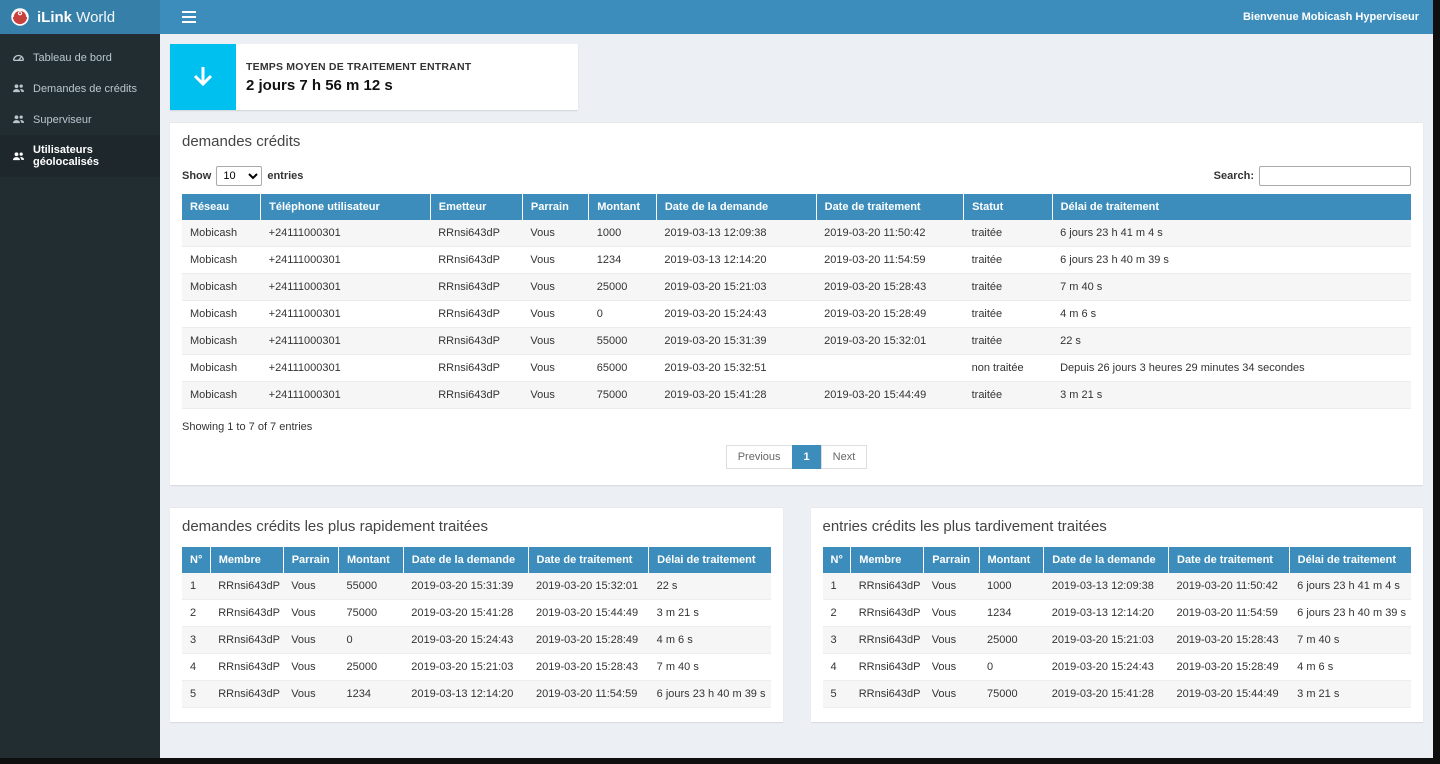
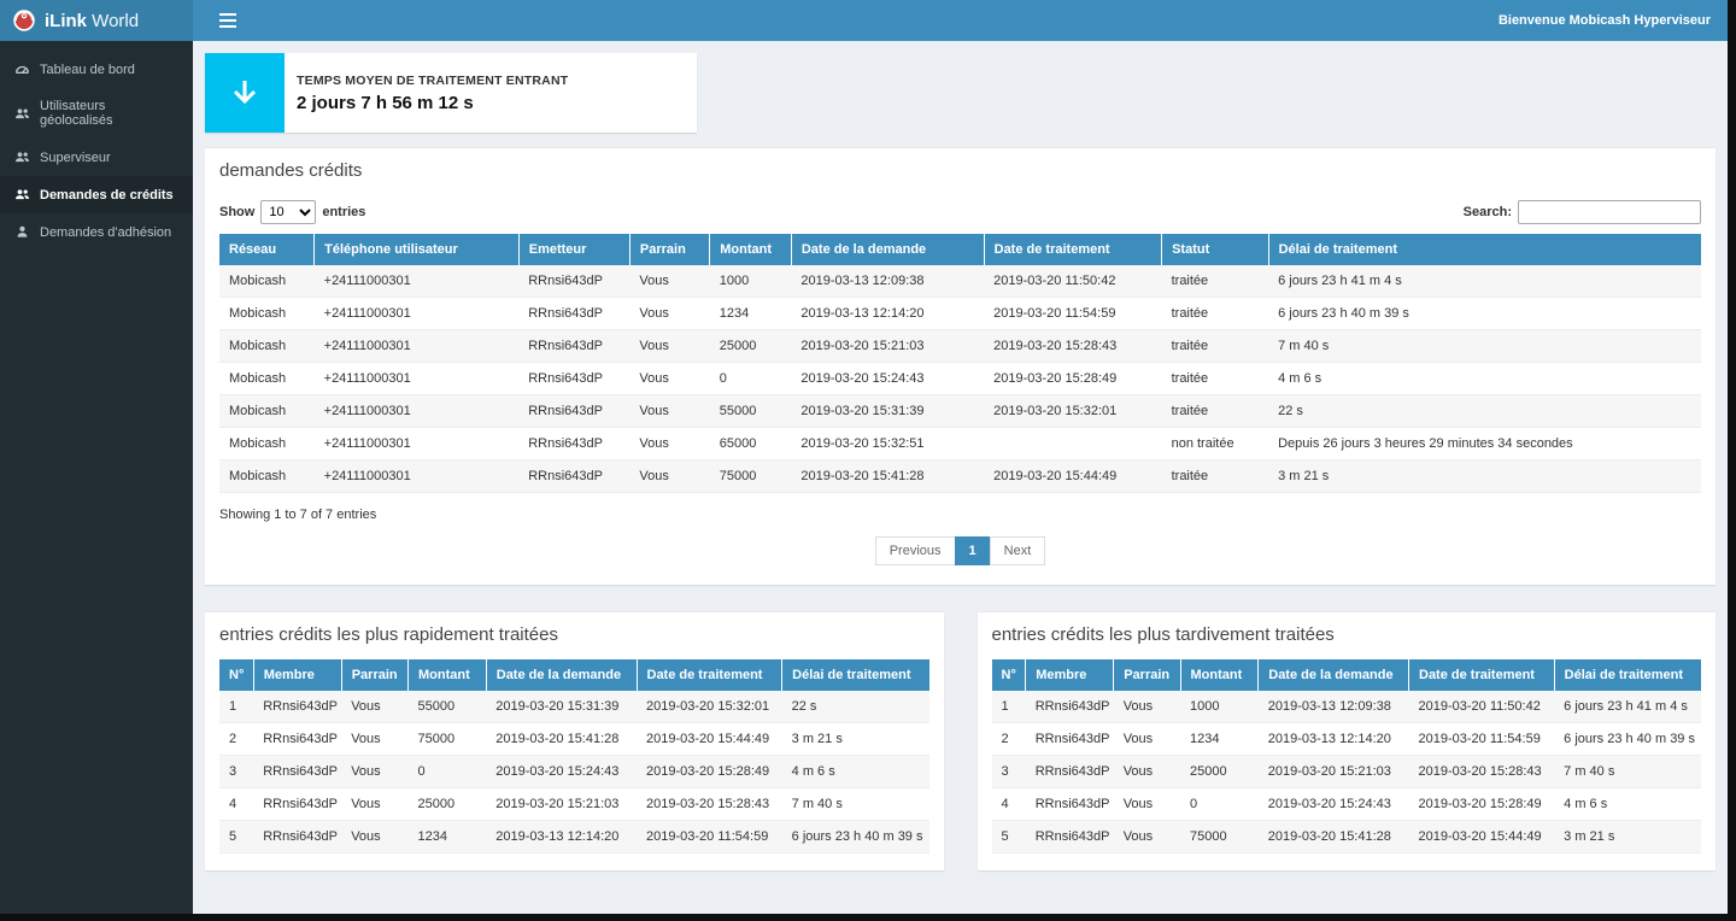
  iLink World
  Bienvenue Mobicash Hyperviseur
  Tableau de bord
- Demandes de crédits
+ Utilisateurs géolocalisés
  Superviseur
- Utilisateurs géolocalisés
+ Demandes de crédits
+ Demandes d'adhésion
  TEMPS MOYEN DE TRAITEMENT ENTRANT
  2 jours 7 h 56 m 12 s
  demandes crédits
  Show
  10
  entries
  Search:
  Réseau	Téléphone utilisateur	Emetteur	Parrain	Montant	Date de la demande	Date de traitement	Statut	Délai de traitement
  Mobicash	+24111000301	RRnsi643dP	Vous	1000	2019-03-13 12:09:38	2019-03-20 11:50:42	traitée	6 jours 23 h 41 m 4 s
  Mobicash	+24111000301	RRnsi643dP	Vous	1234	2019-03-13 12:14:20	2019-03-20 11:54:59	traitée	6 jours 23 h 40 m 39 s
  Mobicash	+24111000301	RRnsi643dP	Vous	25000	2019-03-20 15:21:03	2019-03-20 15:28:43	traitée	7 m 40 s
  Mobicash	+24111000301	RRnsi643dP	Vous	0	2019-03-20 15:24:43	2019-03-20 15:28:49	traitée	4 m 6 s
  Mobicash	+24111000301	RRnsi643dP	Vous	55000	2019-03-20 15:31:39	2019-03-20 15:32:01	traitée	22 s
  Mobicash	+24111000301	RRnsi643dP	Vous	65000	2019-03-20 15:32:51		non traitée	Depuis 26 jours 3 heures 29 minutes 34 secondes
  Mobicash	+24111000301	RRnsi643dP	Vous	75000	2019-03-20 15:41:28	2019-03-20 15:44:49	traitée	3 m 21 s
  Showing 1 to 7 of 7 entries
  Previous
  1
  Next
- demandes crédits les plus rapidement traitées
+ entries crédits les plus rapidement traitées
  N°	Membre	Parrain	Montant	Date de la demande	Date de traitement	Délai de traitement
  1	RRnsi643dP	Vous	55000	2019-03-20 15:31:39	2019-03-20 15:32:01	22 s
  2	RRnsi643dP	Vous	75000	2019-03-20 15:41:28	2019-03-20 15:44:49	3 m 21 s
  3	RRnsi643dP	Vous	0	2019-03-20 15:24:43	2019-03-20 15:28:49	4 m 6 s
  4	RRnsi643dP	Vous	25000	2019-03-20 15:21:03	2019-03-20 15:28:43	7 m 40 s
  5	RRnsi643dP	Vous	1234	2019-03-13 12:14:20	2019-03-20 11:54:59	6 jours 23 h 40 m 39 s
  entries crédits les plus tardivement traitées
  N°	Membre	Parrain	Montant	Date de la demande	Date de traitement	Délai de traitement
  1	RRnsi643dP	Vous	1000	2019-03-13 12:09:38	2019-03-20 11:50:42	6 jours 23 h 41 m 4 s
  2	RRnsi643dP	Vous	1234	2019-03-13 12:14:20	2019-03-20 11:54:59	6 jours 23 h 40 m 39 s
  3	RRnsi643dP	Vous	25000	2019-03-20 15:21:03	2019-03-20 15:28:43	7 m 40 s
  4	RRnsi643dP	Vous	0	2019-03-20 15:24:43	2019-03-20 15:28:49	4 m 6 s
  5	RRnsi643dP	Vous	75000	2019-03-20 15:41:28	2019-03-20 15:44:49	3 m 21 s
